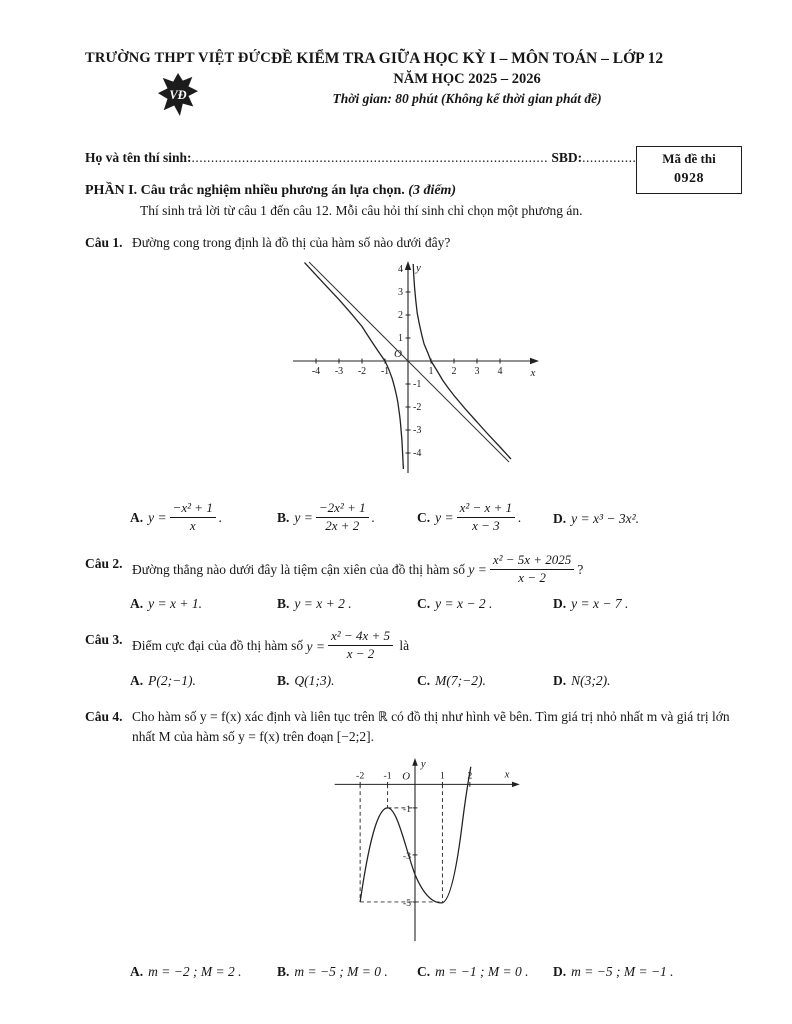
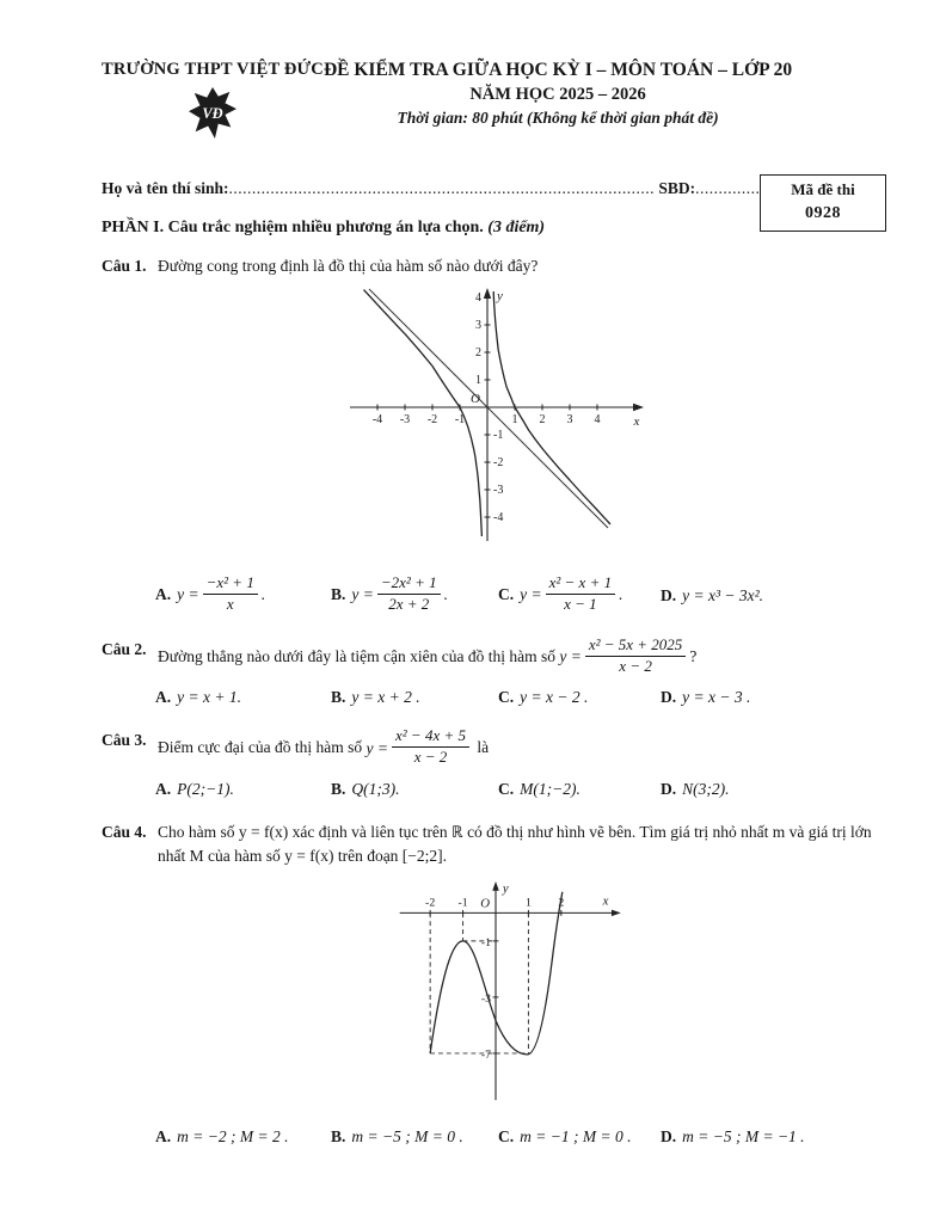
  TRƯỜNG THPT VIỆT ĐỨC
  VĐ
- ĐỀ KIỂM TRA GIỮA HỌC KỲ I – MÔN TOÁN – LỚP 12
+ ĐỀ KIỂM TRA GIỮA HỌC KỲ I – MÔN TOÁN – LỚP 20
  NĂM HỌC 2025 – 2026
  Thời gian: 80 phút (Không kể thời gian phát đề)
  Mã đề thi
  0928
  Họ và tên thí sinh:............................................................................................ SBD:..............
  PHẦN I. Câu trắc nghiệm nhiều phương án lựa chọn. (3 điểm)
- Thí sinh trả lời từ câu 1 đến câu 12. Mỗi câu hỏi thí sinh chỉ chọn một phương án.
  Câu 1.
  Đường cong trong định là đồ thị của hàm số nào dưới đây?
  -4
  -3
  -2
  -1
  1
  2
  3
  4
  1
  2
  3
  4
  -1
  -2
  -3
  -4
  O
  x
  y
  A. y =
  −x² + 1
  x
  .
  B. y =
  −2x² + 1
  2x + 2
  .
  C. y =
  x² − x + 1
- x − 3
+ x − 1
  .
  D. y = x³ − 3x².
  Câu 2.
  Đường thẳng nào dưới đây là tiệm cận xiên của đồ thị hàm số y =
  x² − 5x + 2025
  x − 2
  ?
  A. y = x + 1.
  B. y = x + 2 .
  C. y = x − 2 .
- D. y = x − 7 .
+ D. y = x − 3 .
  Câu 3.
  Điểm cực đại của đồ thị hàm số y =
  x² − 4x + 5
  x − 2
  là
  A. P(2;−1).
  B. Q(1;3).
- C. M(7;−2).
+ C. M(1;−2).
  D. N(3;2).
  Câu 4.
  Cho hàm số y = f(x) xác định và liên tục trên ℝ có đồ thị như hình vẽ bên. Tìm giá trị nhỏ nhất m và giá trị lớn nhất M của hàm số y = f(x) trên đoạn [−2;2].
  -2
  -1
  1
  2
  -1
- -5
+ -7
  O
  x
  y
  A. m = −2 ; M = 2 .
  B. m = −5 ; M = 0 .
  C. m = −1 ; M = 0 .
  D. m = −5 ; M = −1 .
